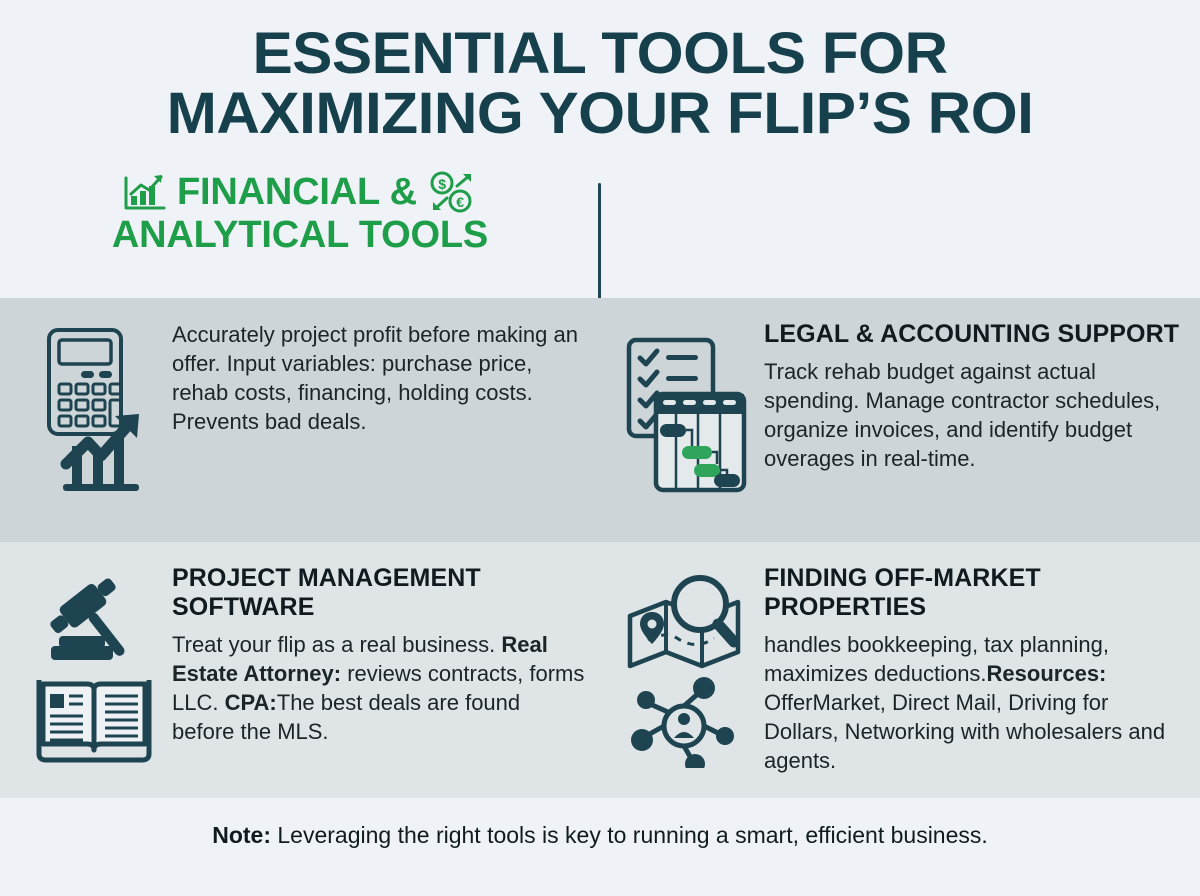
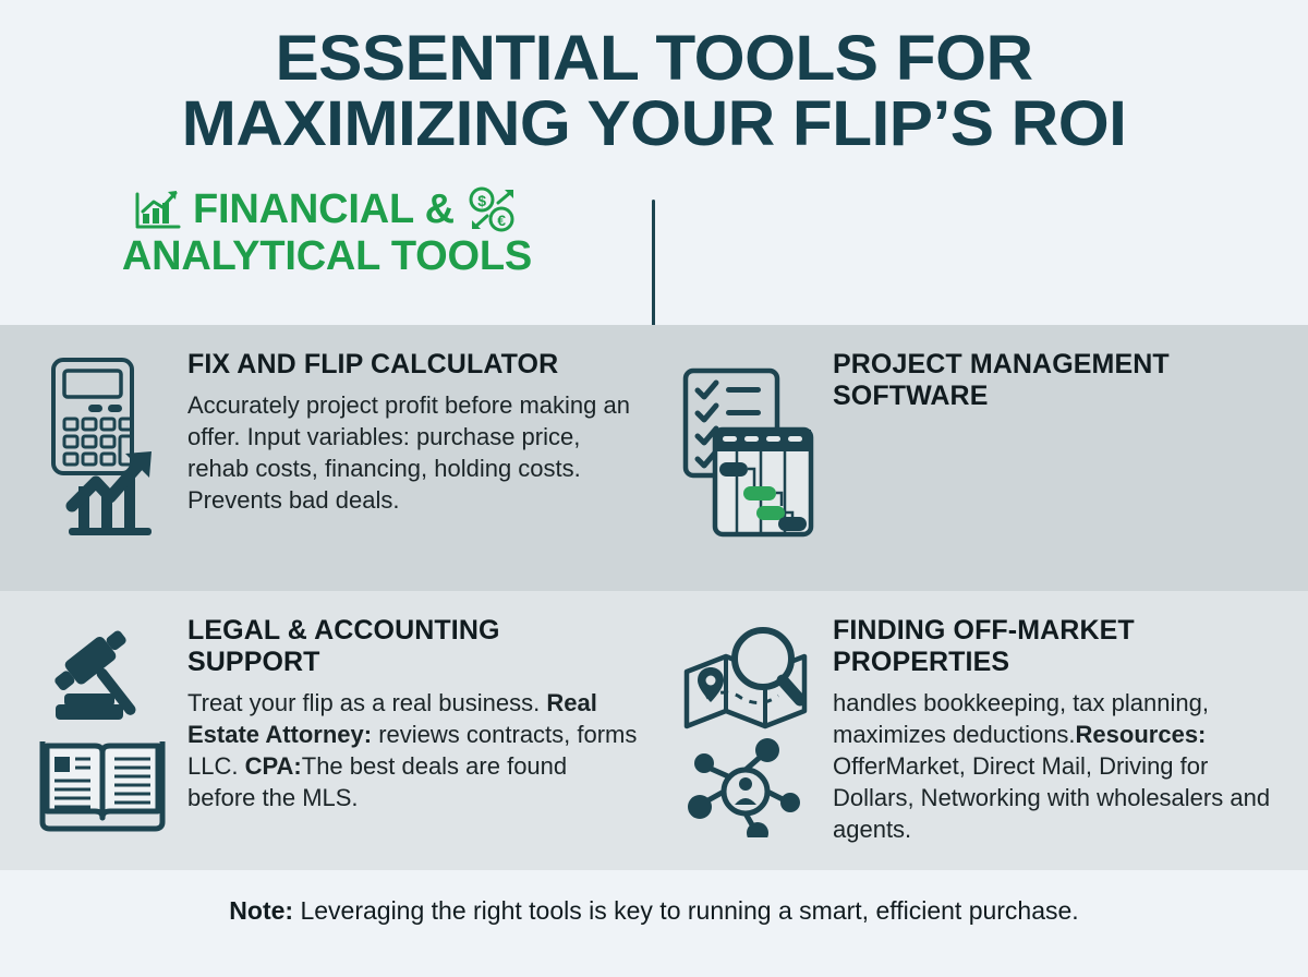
  ESSENTIAL TOOLS FOR
  MAXIMIZING YOUR FLIP’S ROI
  FINANCIAL &
  $
  €
  ANALYTICAL TOOLS
+ FIX AND FLIP CALCULATOR
  Accurately project profit before making an offer. Input variables: purchase price, rehab costs, financing, holding costs. Prevents bad deals.
- LEGAL & ACCOUNTING SUPPORT
+ PROJECT MANAGEMENT SOFTWARE
- Track rehab budget against actual spending. Manage contractor schedules, organize invoices, and identify budget overages in real-time.
- PROJECT MANAGEMENT SOFTWARE
+ LEGAL & ACCOUNTING SUPPORT
  Treat your flip as a real business. Real Estate Attorney: reviews contracts, forms LLC. CPA:The best deals are found before the MLS.
  FINDING OFF-MARKET PROPERTIES
  handles bookkeeping, tax planning, maximizes deductions.Resources: OfferMarket, Direct Mail, Driving for Dollars, Networking with wholesalers and agents.
- Note: Leveraging the right tools is key to running a smart, efficient business.
+ Note: Leveraging the right tools is key to running a smart, efficient purchase.
